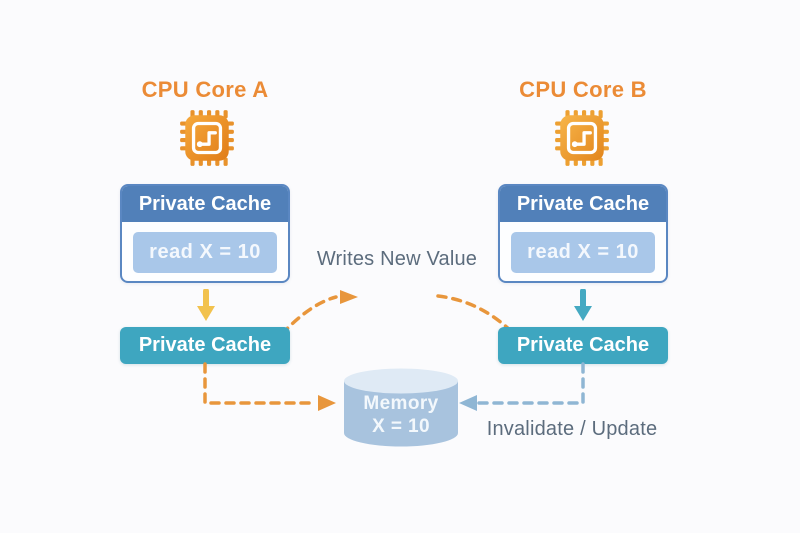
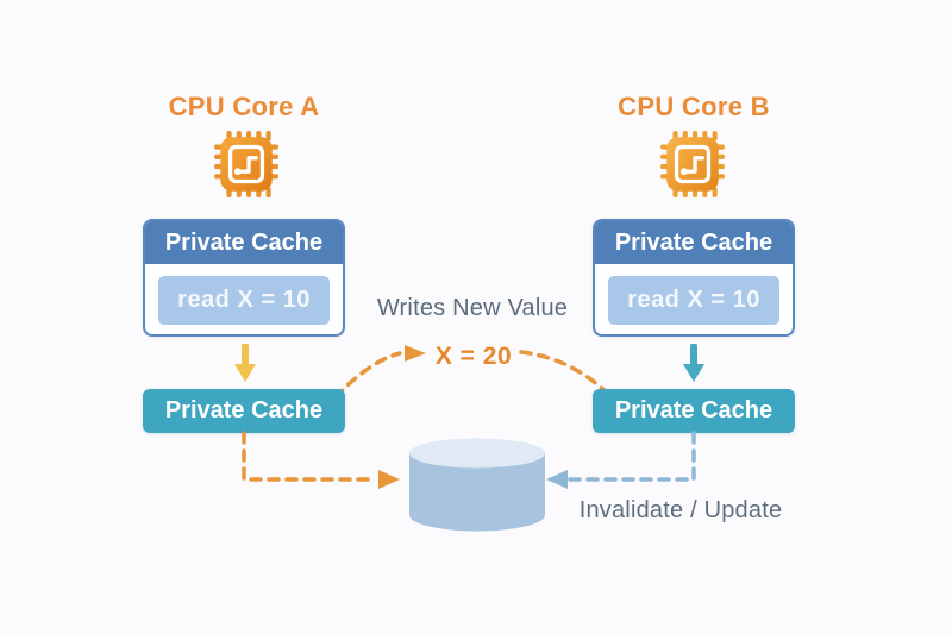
  CPU Core A
  CPU Core B
  Private Cache
  read X = 10
  Private Cache
  read X = 10
  Writes New Value
+ X = 20
  Private Cache
  Private Cache
- Memory
- X = 10
  Invalidate / Update
